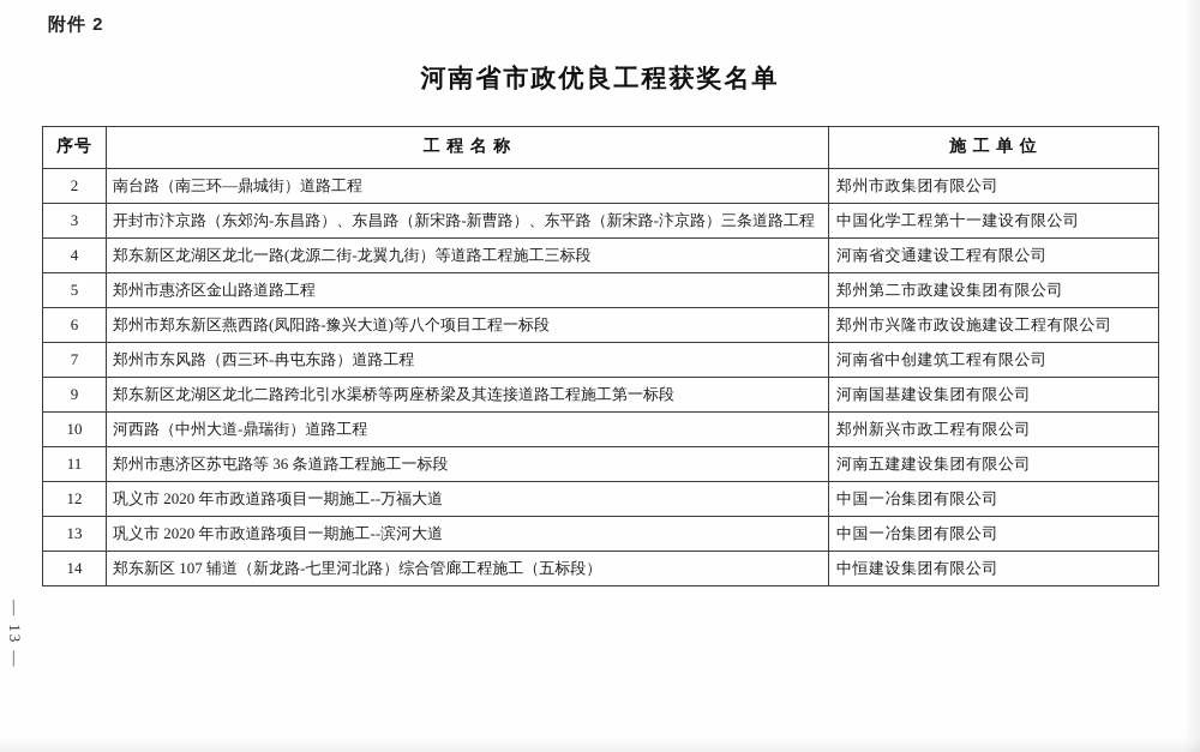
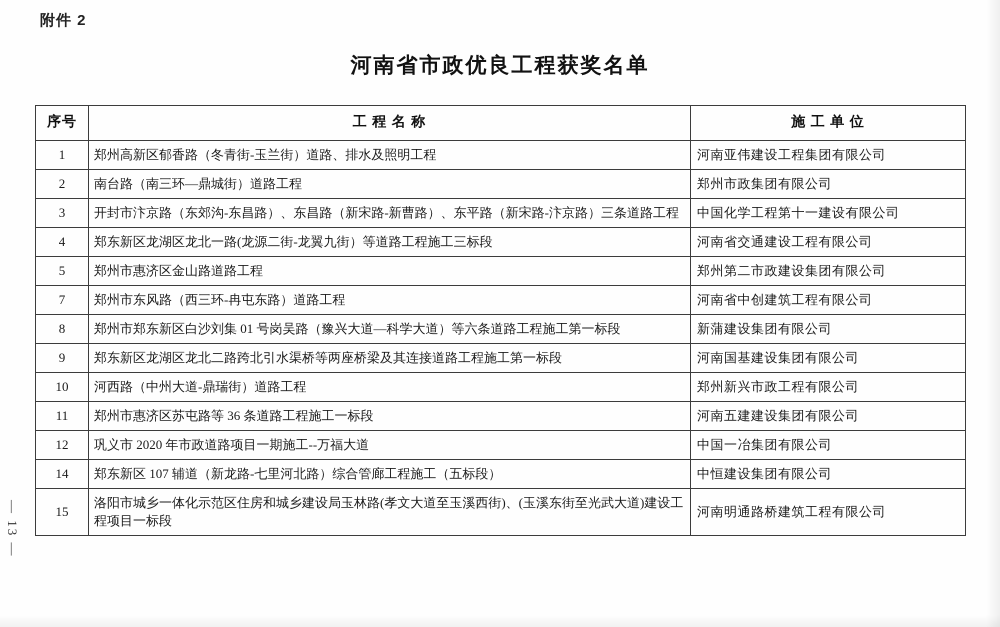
  附件 2
  河南省市政优良工程获奖名单
  序号	工 程 名 称	施 工 单 位
+ 1	郑州高新区郁香路（冬青街-玉兰街）道路、排水及照明工程	河南亚伟建设工程集团有限公司
  2	南台路（南三环—鼎城街）道路工程	郑州市政集团有限公司
  3	开封市汴京路（东郊沟-东昌路）、东昌路（新宋路-新曹路）、东平路（新宋路-汴京路）三条道路工程	中国化学工程第十一建设有限公司
  4	郑东新区龙湖区龙北一路(龙源二街-龙翼九街）等道路工程施工三标段	河南省交通建设工程有限公司
  5	郑州市惠济区金山路道路工程	郑州第二市政建设集团有限公司
- 6	郑州市郑东新区燕西路(凤阳路-豫兴大道)等八个项目工程一标段	郑州市兴隆市政设施建设工程有限公司
  7	郑州市东风路（西三环-冉屯东路）道路工程	河南省中创建筑工程有限公司
+ 8	郑州市郑东新区白沙刘集 01 号岗吴路（豫兴大道—科学大道）等六条道路工程施工第一标段	新蒲建设集团有限公司
  9	郑东新区龙湖区龙北二路跨北引水渠桥等两座桥梁及其连接道路工程施工第一标段	河南国基建设集团有限公司
  10	河西路（中州大道-鼎瑞街）道路工程	郑州新兴市政工程有限公司
  11	郑州市惠济区苏屯路等 36 条道路工程施工一标段	河南五建建设集团有限公司
  12	巩义市 2020 年市政道路项目一期施工--万福大道	中国一冶集团有限公司
- 13	巩义市 2020 年市政道路项目一期施工--滨河大道	中国一冶集团有限公司
  14	郑东新区 107 辅道（新龙路-七里河北路）综合管廊工程施工（五标段）	中恒建设集团有限公司
+ 15	洛阳市城乡一体化示范区住房和城乡建设局玉林路(孝文大道至玉溪西街)、(玉溪东街至光武大道)建设工程项目一标段	河南明通路桥建筑工程有限公司
